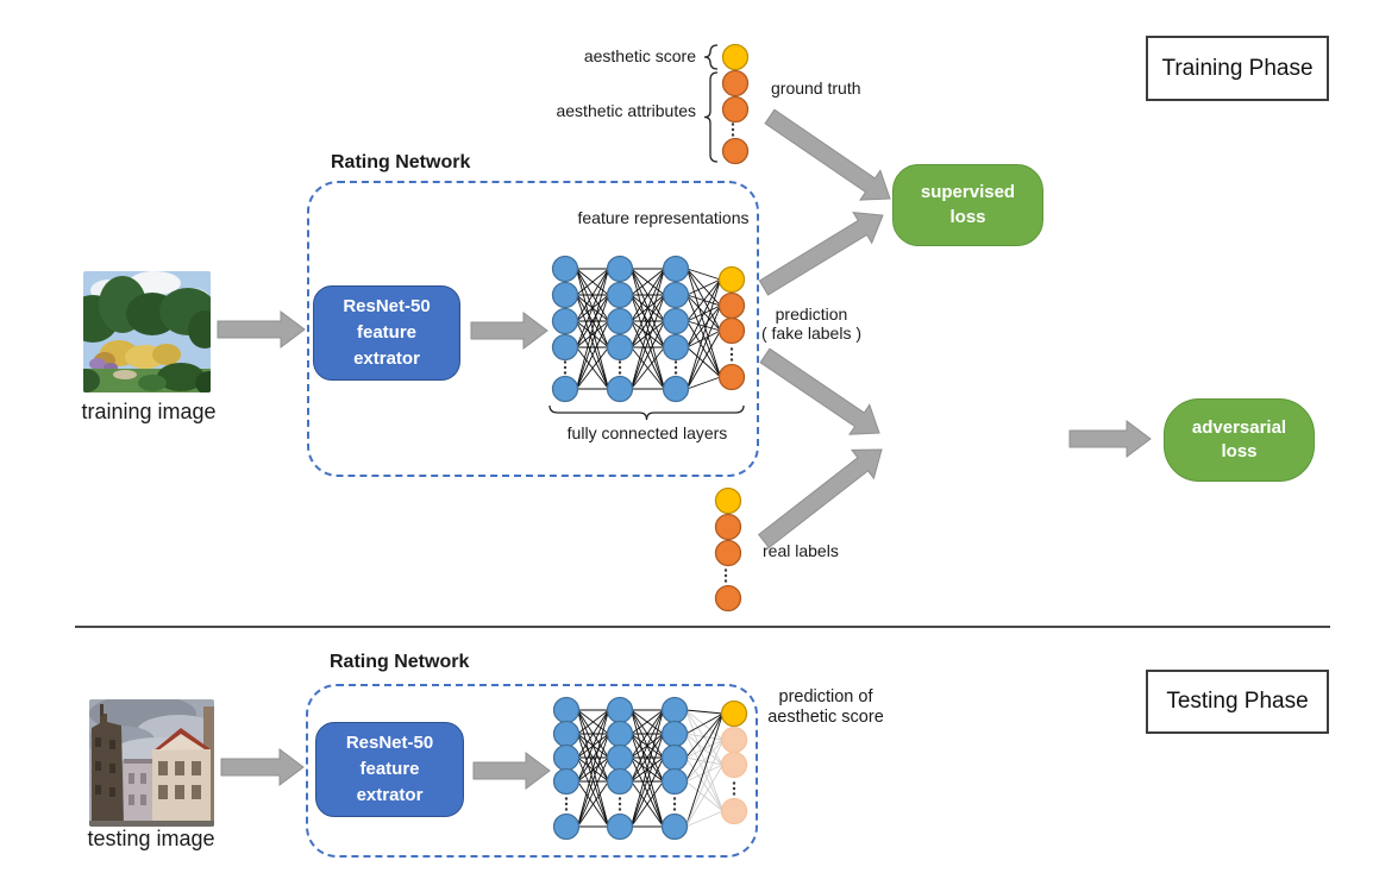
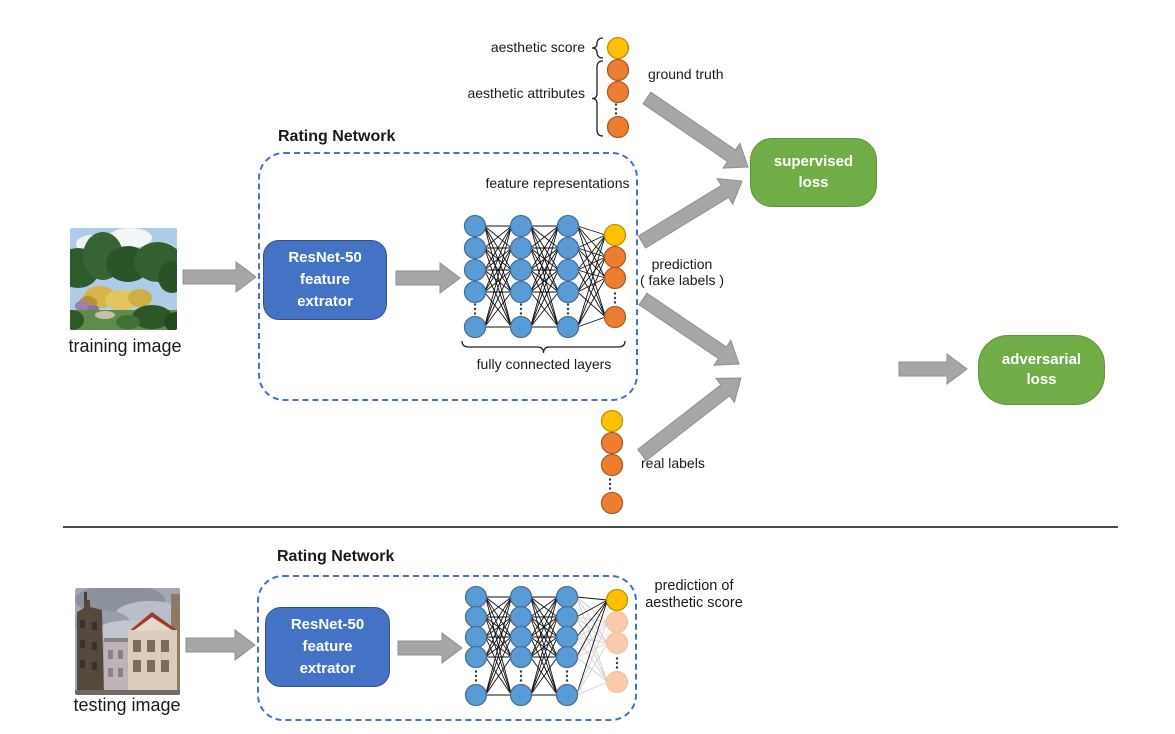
- Training Phase
- Testing Phase
  aesthetic score
  aesthetic attributes
  ground truth
  Rating Network
  feature representations
  ResNet-50
  feature
  extrator
  fully connected layers
  supervised
  loss
  prediction
  ( fake labels )
  adversarial
  loss
  real labels
  training image
  testing image
  Rating Network
  ResNet-50
  feature
  extrator
  prediction of
  aesthetic score
